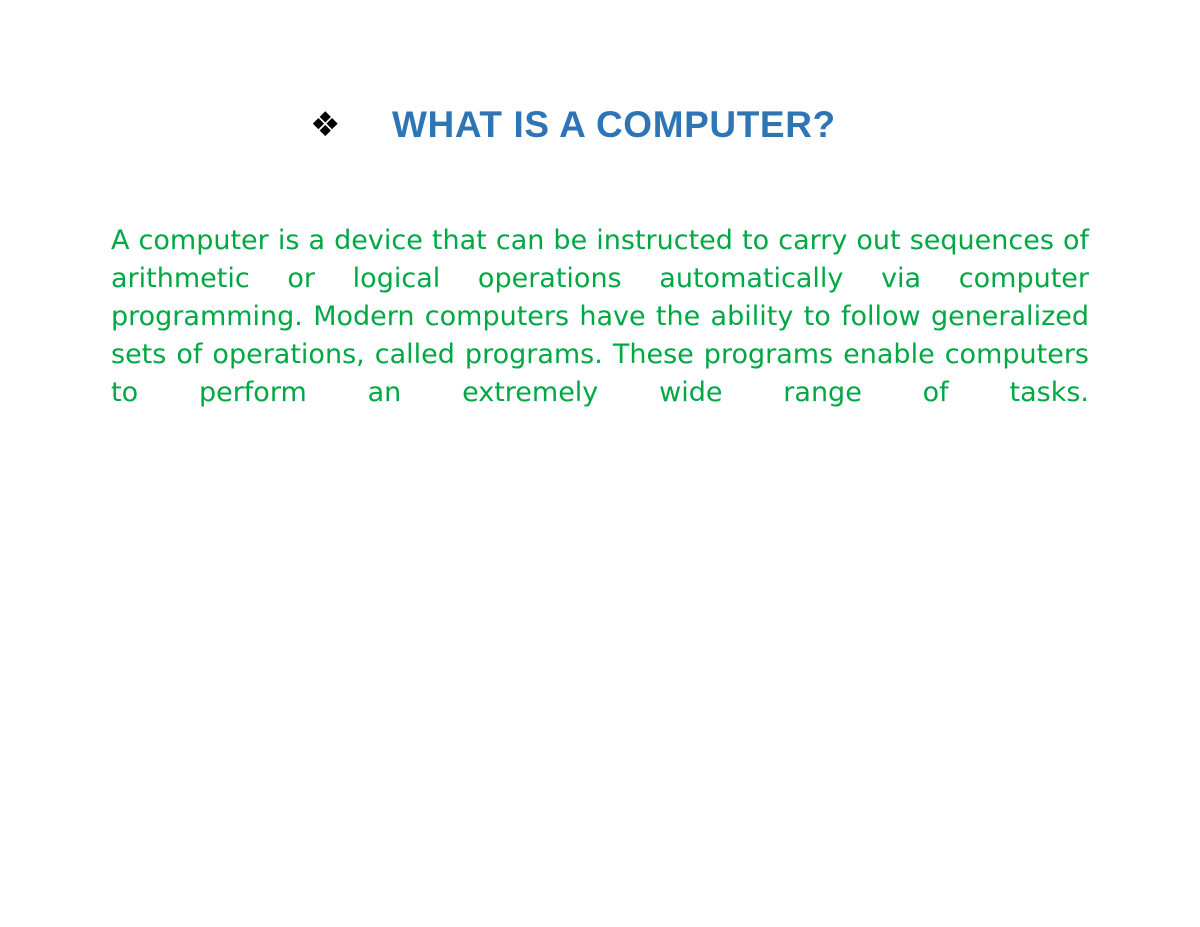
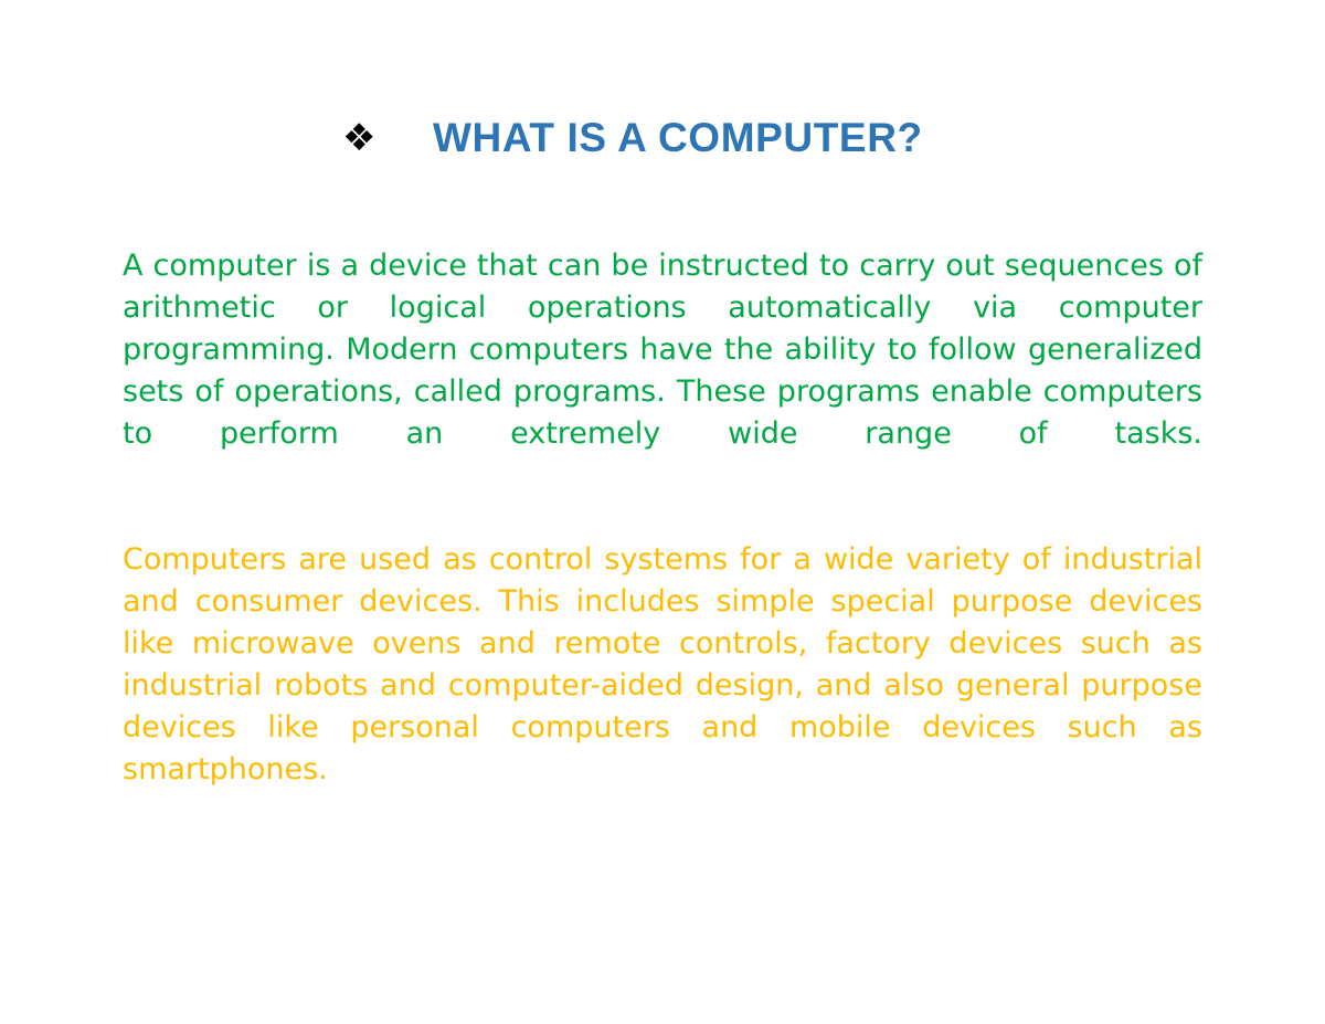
  ❖
  WHAT IS A COMPUTER?
  A computer is a device that can be instructed to carry out sequences of arithmetic or logical operations automatically via computer programming. Modern computers have the ability to follow generalized sets of operations, called programs. These programs enable computers to perform an extremely wide range of tasks.
+ Computers are used as control systems for a wide variety of industrial and consumer devices. This includes simple special purpose devices like microwave ovens and remote controls, factory devices such as industrial robots and computer-aided design, and also general purpose devices like personal computers and mobile devices such as smartphones.
